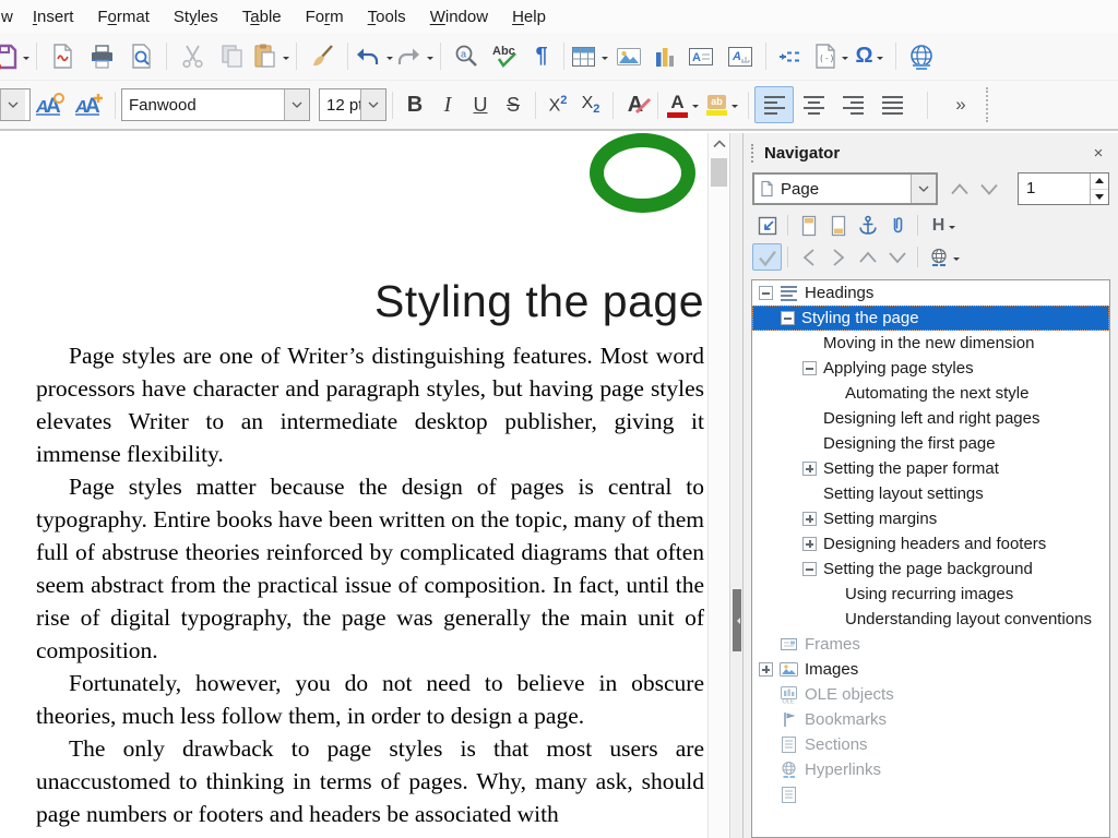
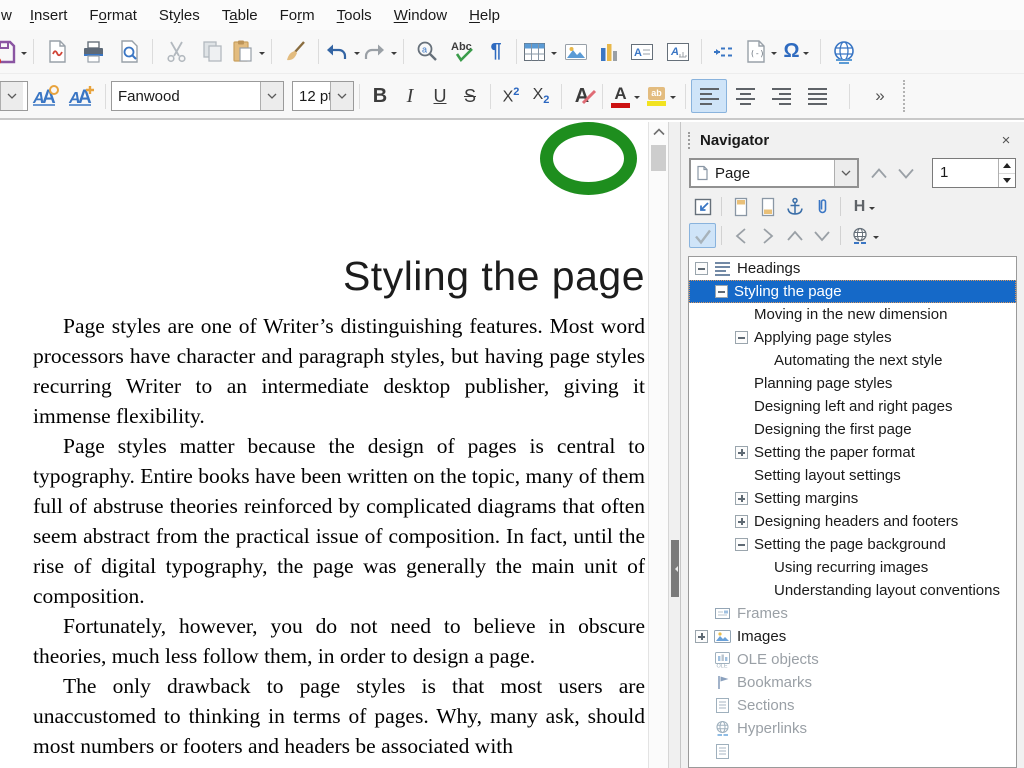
  w
  Insert
  Format
  Styles
  Table
  Form
  Tools
  Window
  Help
  a
  Abc
  ¶
  A
  A
  (-)
  Ω
  A
  A
  A
  A
  Fanwood
  12 p
  B
  I
  U
  S
  X2
  X2
  A
  A
  ab
  »
  Styling the page
- Page styles are one of Writer’s distinguishing features. Most word processors have character and paragraph styles, but having page styles elevates Writer to an intermediate desktop publisher, giving it immense flexibility.
+ Page styles are one of Writer’s distinguishing features. Most word processors have character and paragraph styles, but having page styles recurring Writer to an intermediate desktop publisher, giving it immense flexibility.
  Page styles matter because the design of pages is central to typography. Entire books have been written on the topic, many of them full of abstruse theories reinforced by complicated diagrams that often seem abstract from the practical issue of composition. In fact, until the rise of digital typography, the page was generally the main unit of composition.
  Fortunately, however, you do not need to believe in obscure theories, much less follow them, in order to design a page.
- The only drawback to page styles is that most users are unaccustomed to thinking in terms of pages. Why, many ask, should page numbers or footers and headers be associated with
+ The only drawback to page styles is that most users are unaccustomed to thinking in terms of pages. Why, many ask, should most numbers or footers and headers be associated with
  Navigator
  ×
  Page
  1
  H
  Headings
  Styling the page
  Moving in the new dimension
  Applying page styles
  Automating the next style
+ Planning page styles
  Designing left and right pages
  Designing the first page
  Setting the paper format
  Setting layout settings
  Setting margins
  Designing headers and footers
  Setting the page background
  Using recurring images
  Understanding layout conventions
  Frames
  Images
  OLE objects
  Bookmarks
  Sections
  Hyperlinks
